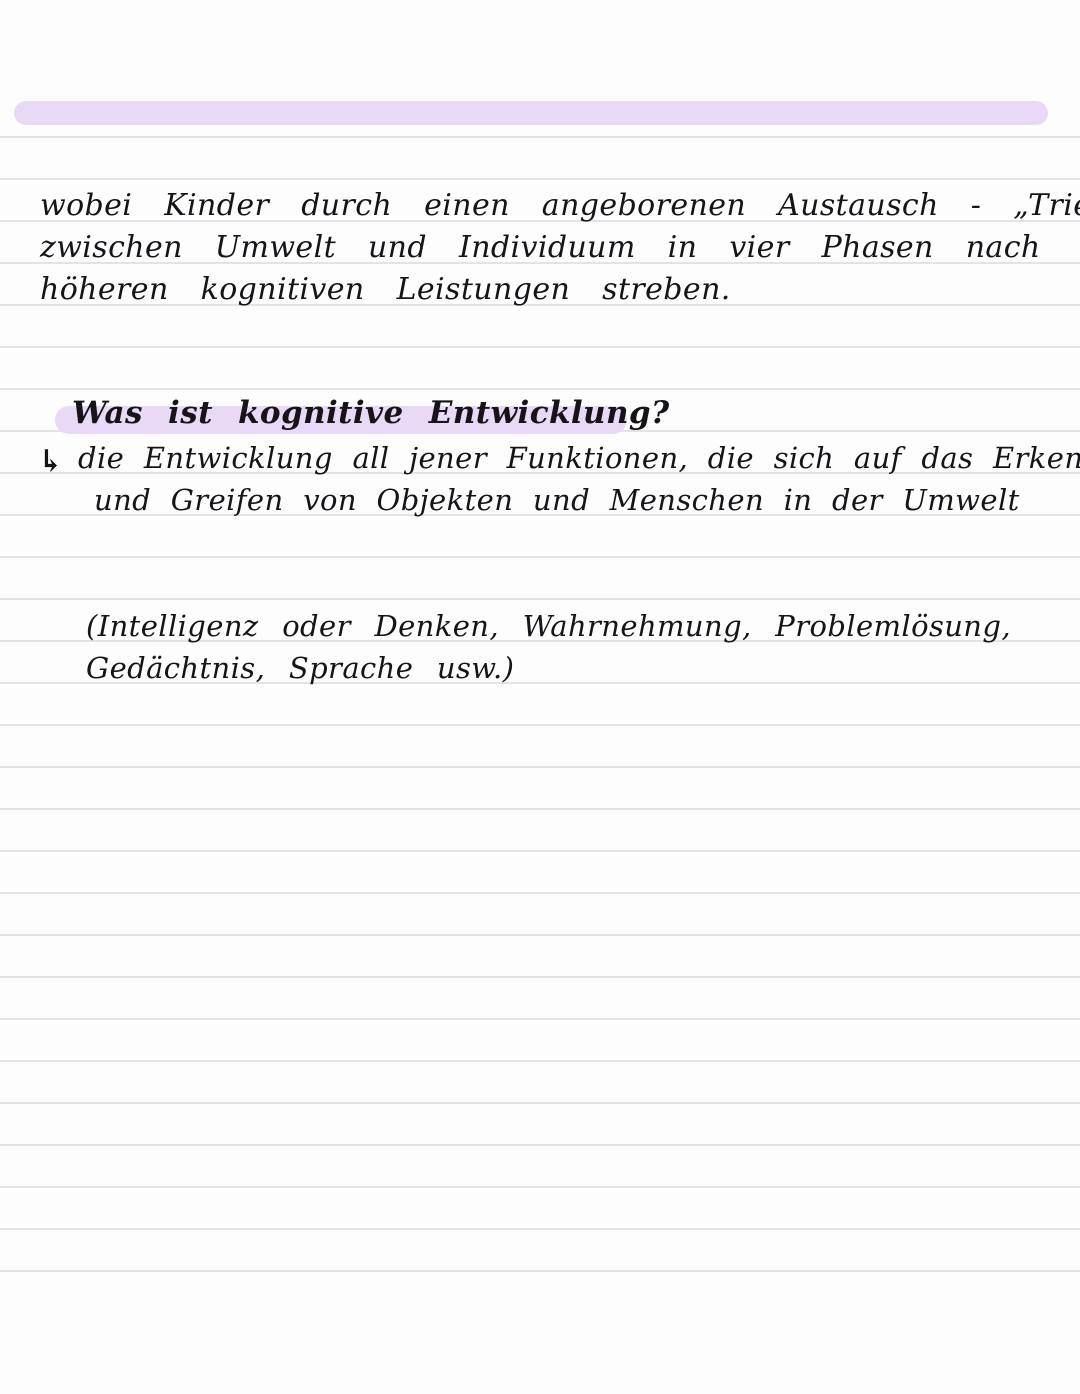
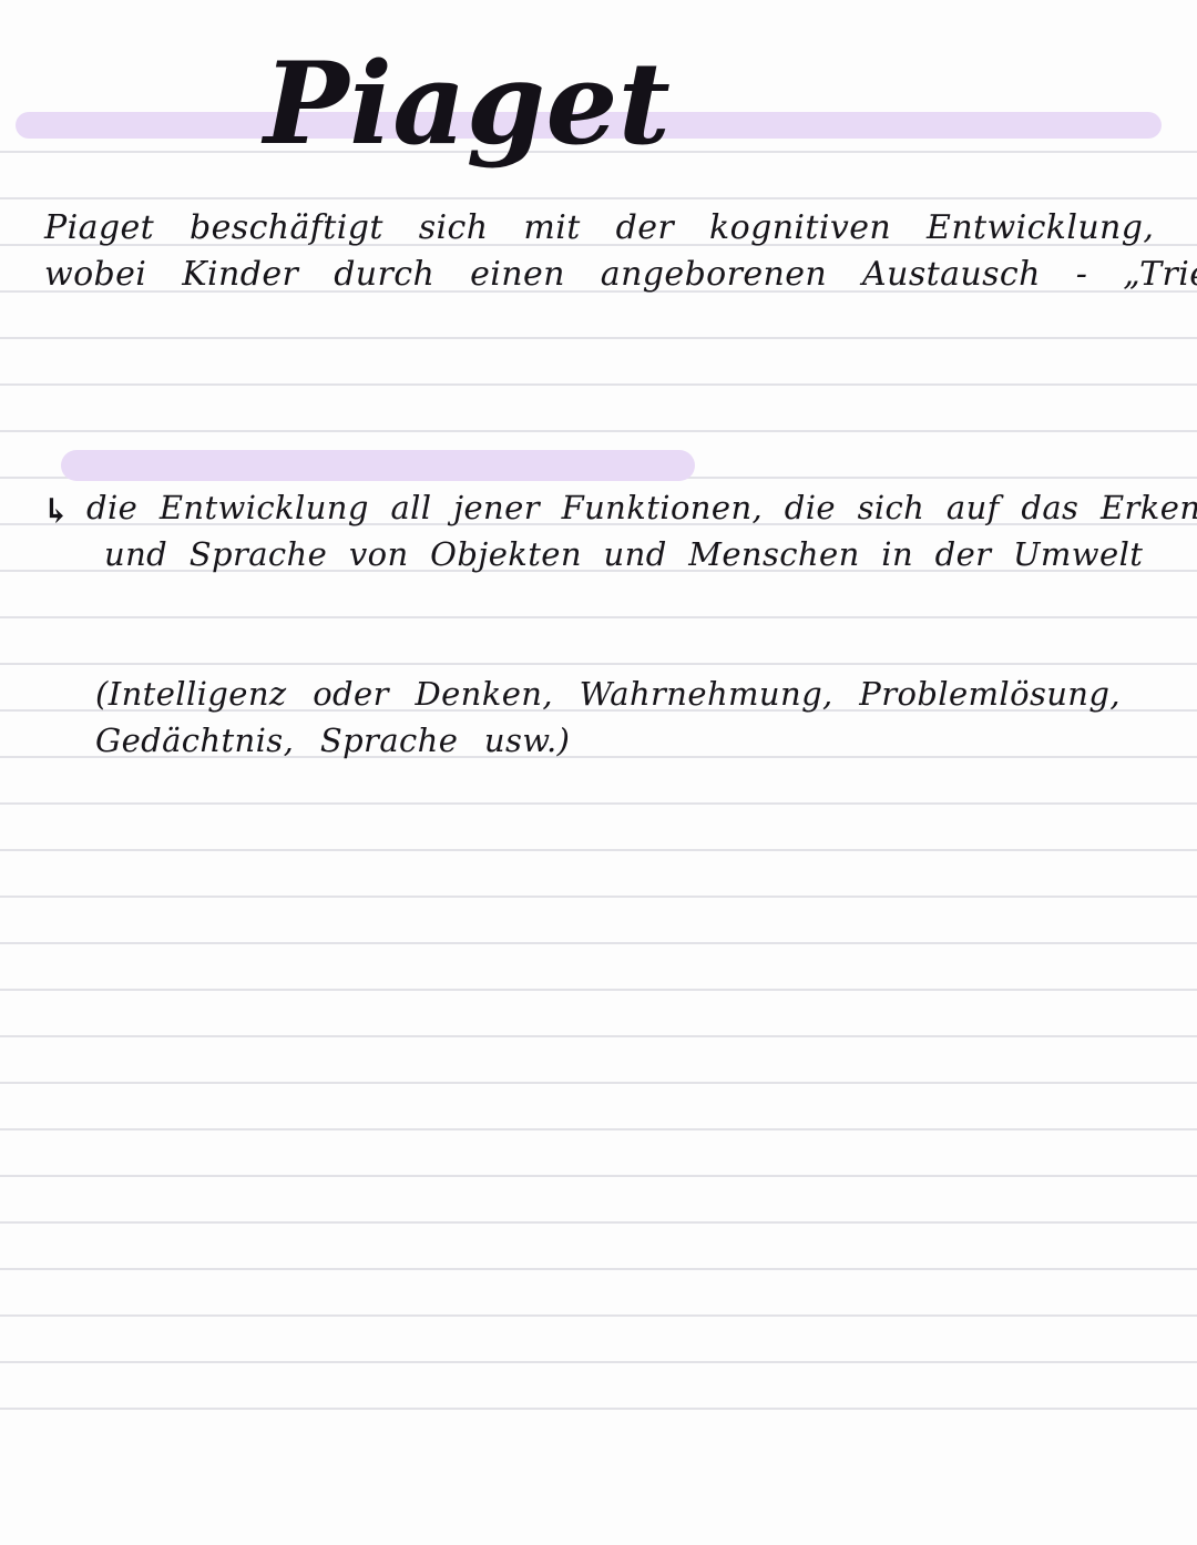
+ Piaget
+ Piaget beschäftigt sich mit der kognitiven Entwicklung,
  wobei Kinder durch einen angeborenen Austausch - „Tri
- zwischen Umwelt und Individuum in vier Phasen nach
- höheren kognitiven Leistungen streben.
- Was ist kognitive Entwicklung?
  ↳
  die Entwicklung all jener Funktionen, die sich auf das Erken
- und Greifen von Objekten und Menschen in der Umwelt
+ und Sprache von Objekten und Menschen in der Umwelt
  (Intelligenz oder Denken, Wahrnehmung, Problemlösung,
  Gedächtnis, Sprache usw.)
